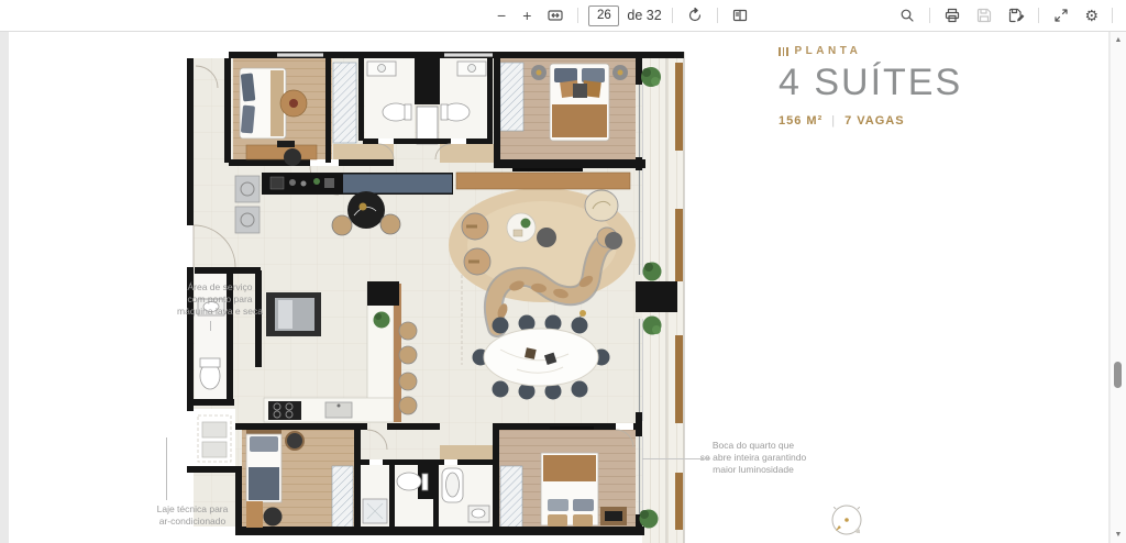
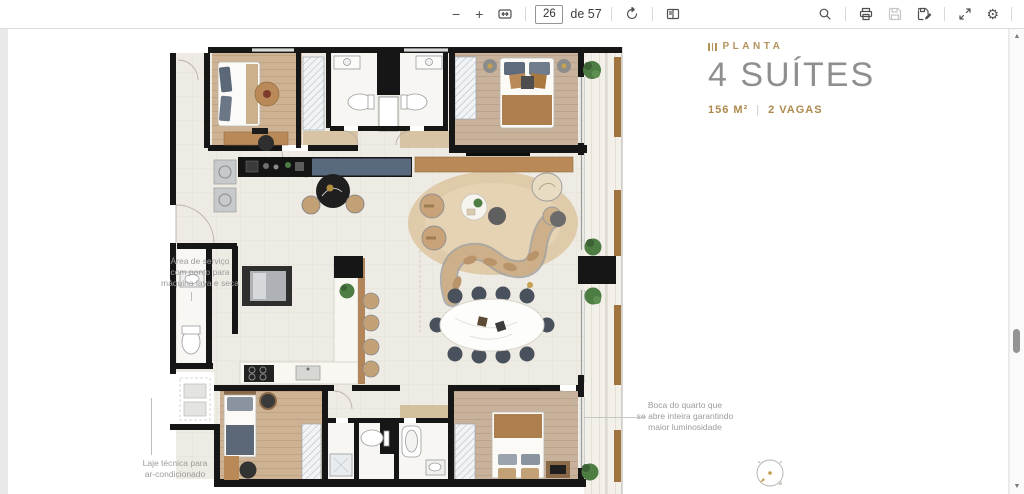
  −
  +
  26
- de 32
+ de 57
  ⚙
  PLANTA
  4 SUÍTES
  156 M²
  |
- 7 VAGAS
+ 2 VAGAS
  Área de serviço
  com ponto para
  máquina lava e seca
  Laje técnica para
  ar-condicionado
  Boca do quarto que
  se abre inteira garantindo
  maior luminosidade
